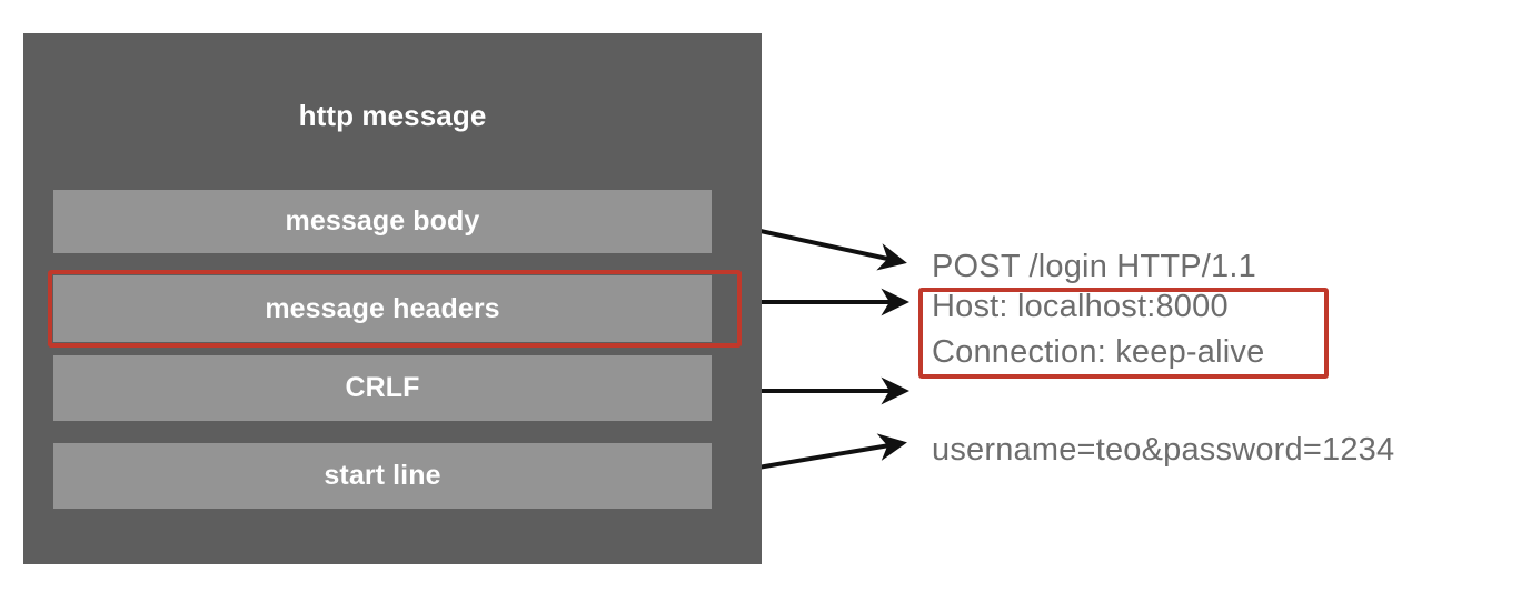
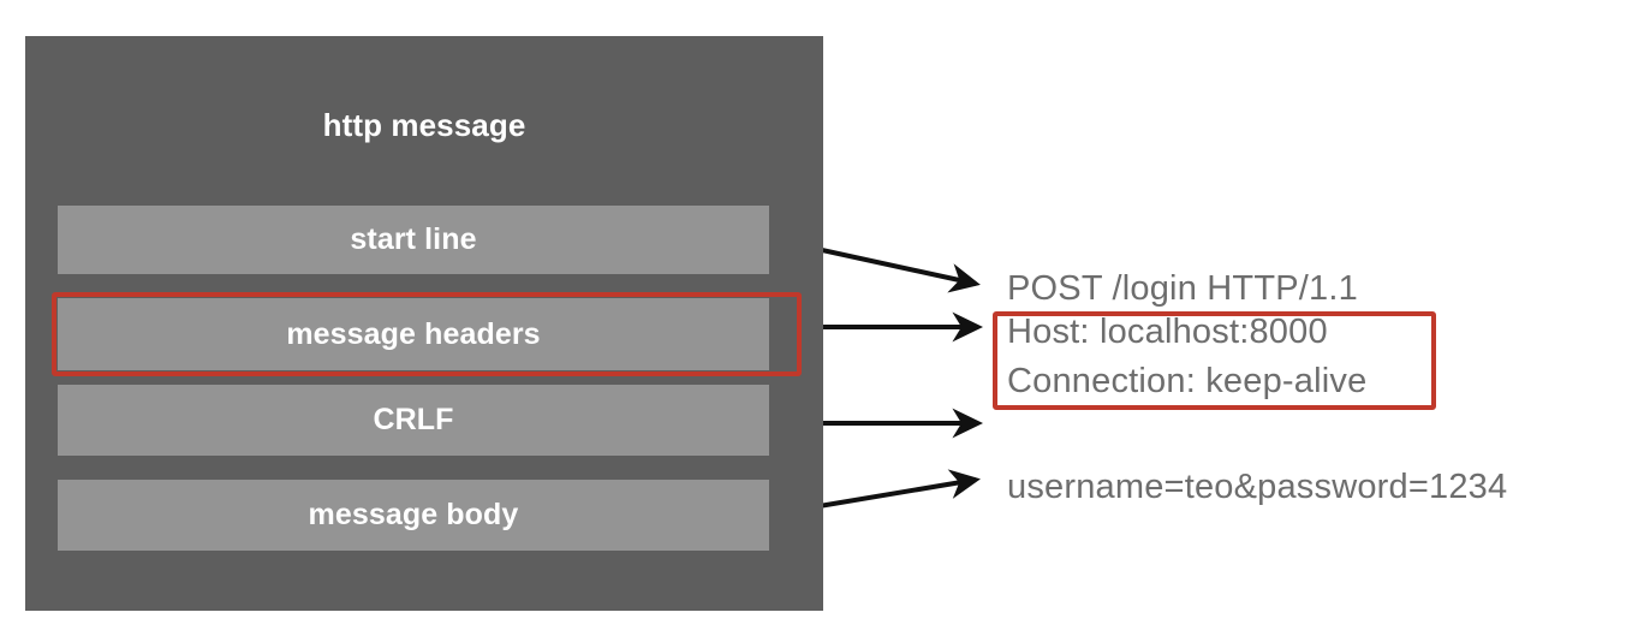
  http message
- message body
+ start line
  message headers
  CRLF
- start line
+ message body
  POST /login HTTP/1.1
  Host: localhost:8000
  Connection: keep-alive
  username=teo&password=1234
